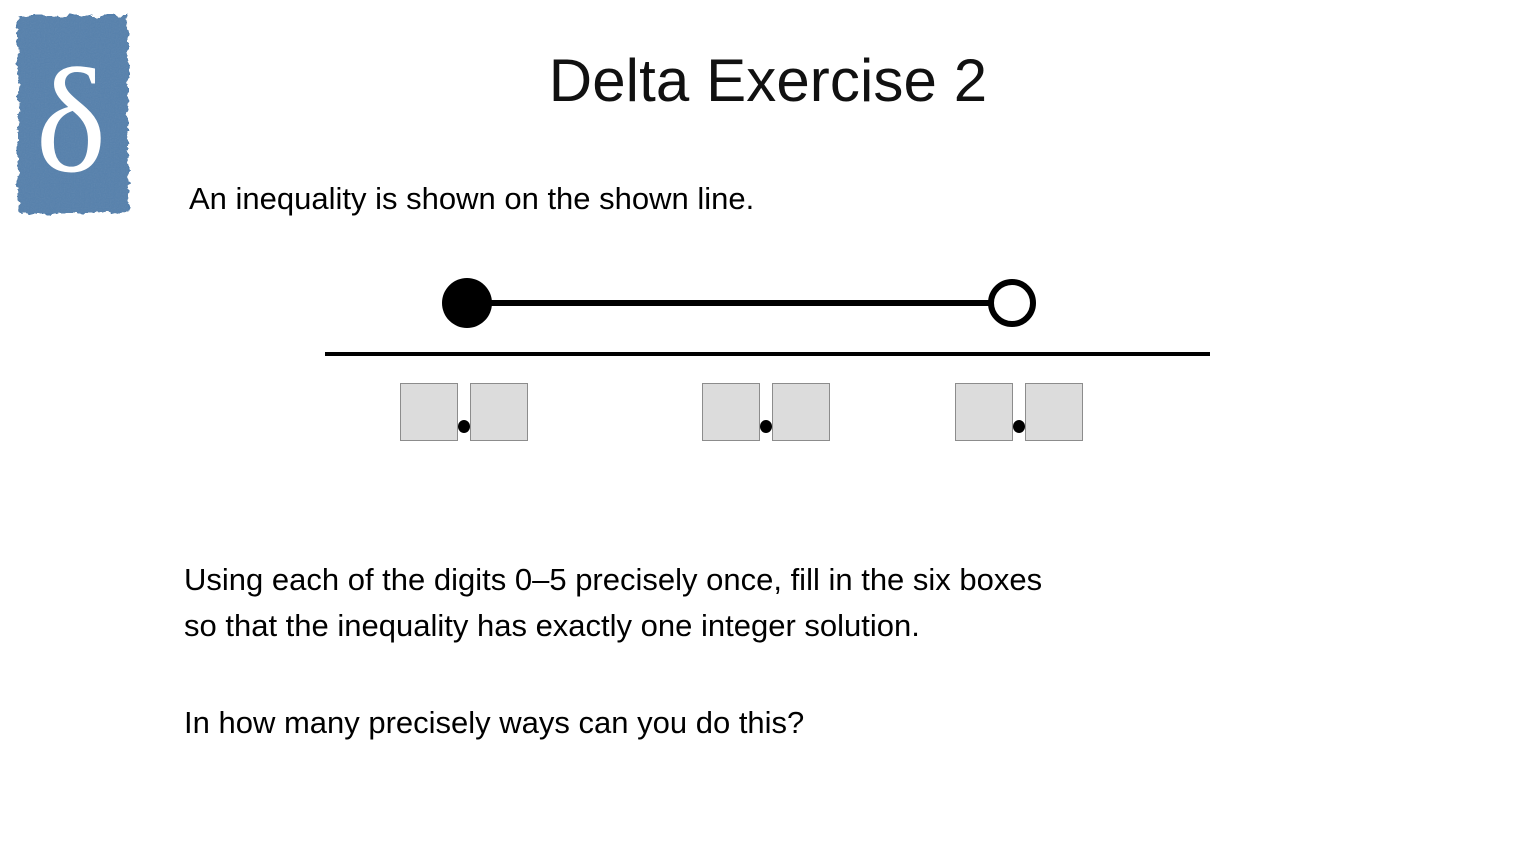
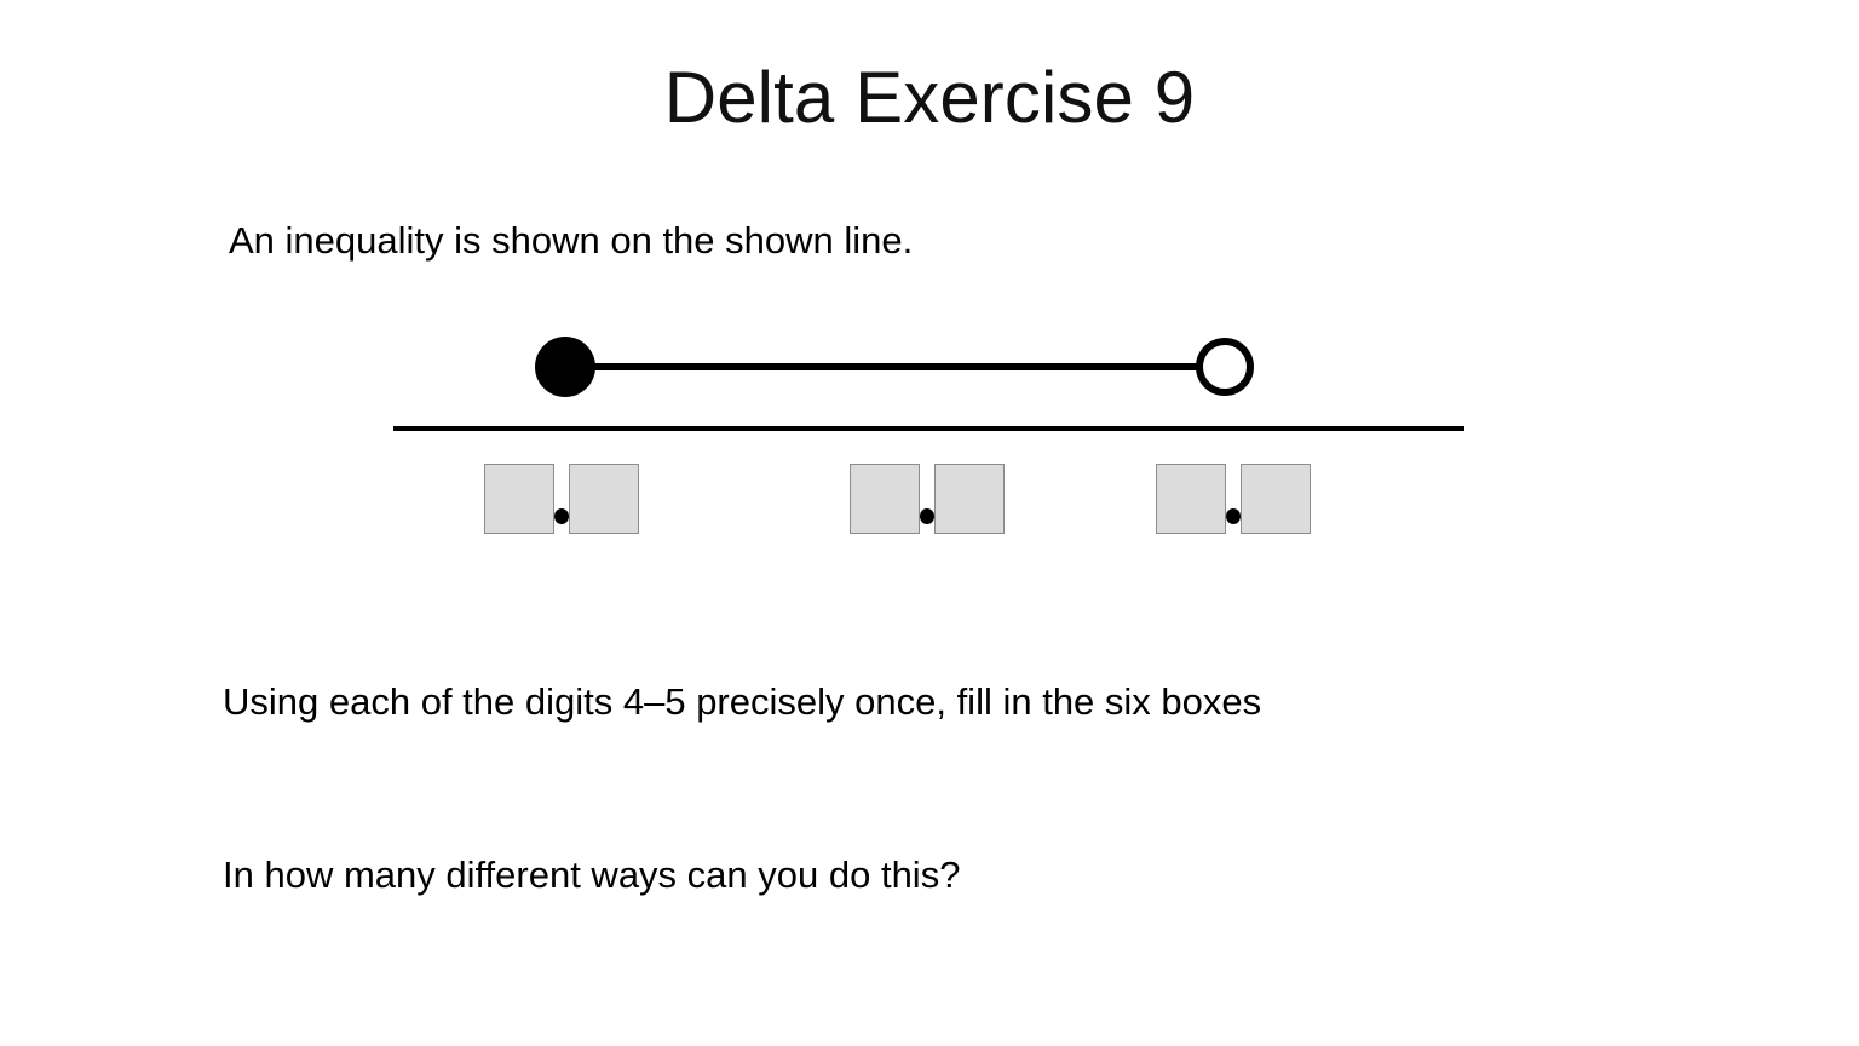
- δ
- Delta Exercise 2
+ Delta Exercise 9
  An inequality is shown on the shown line.
- Using each of the digits 0–5 precisely once, fill in the six boxes
+ Using each of the digits 4–5 precisely once, fill in the six boxes
- so that the inequality has exactly one integer solution.
- In how many precisely ways can you do this?
+ In how many different ways can you do this?
